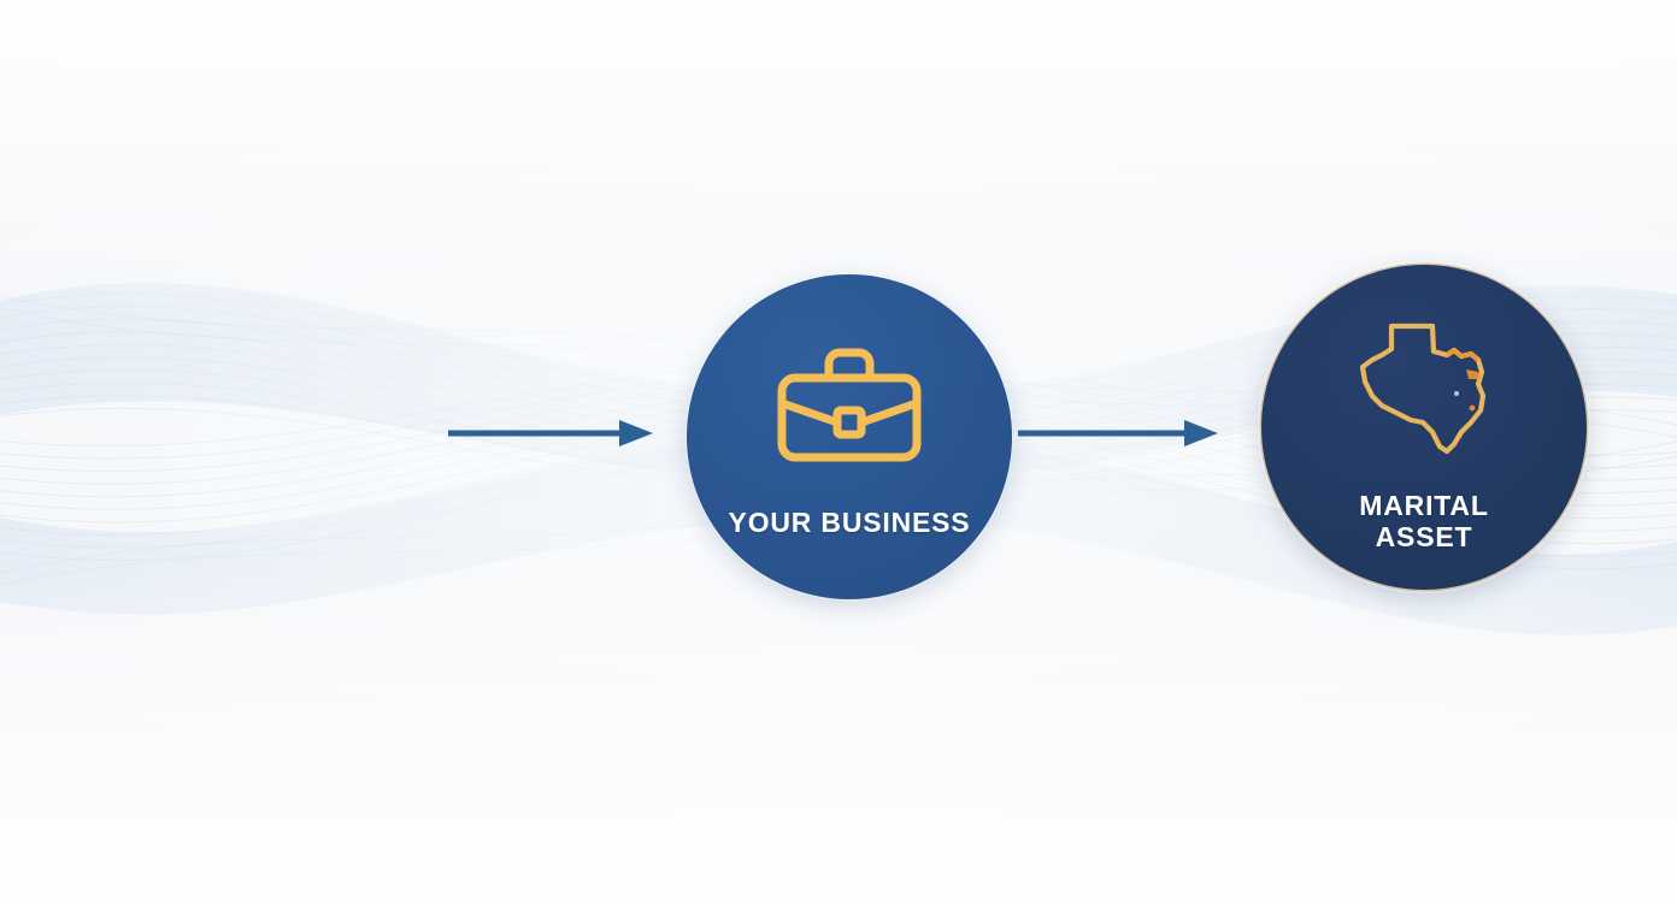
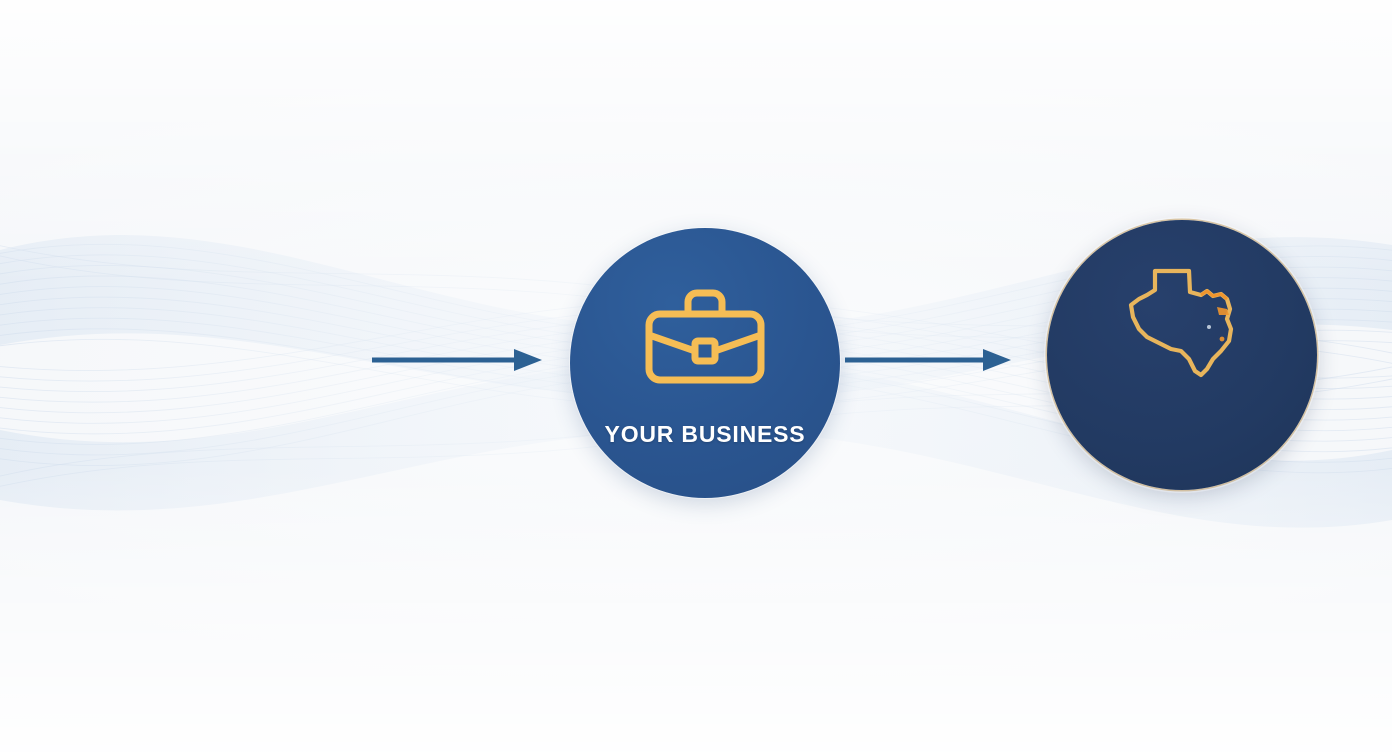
  YOUR BUSINESS
- MARITAL
- ASSET
